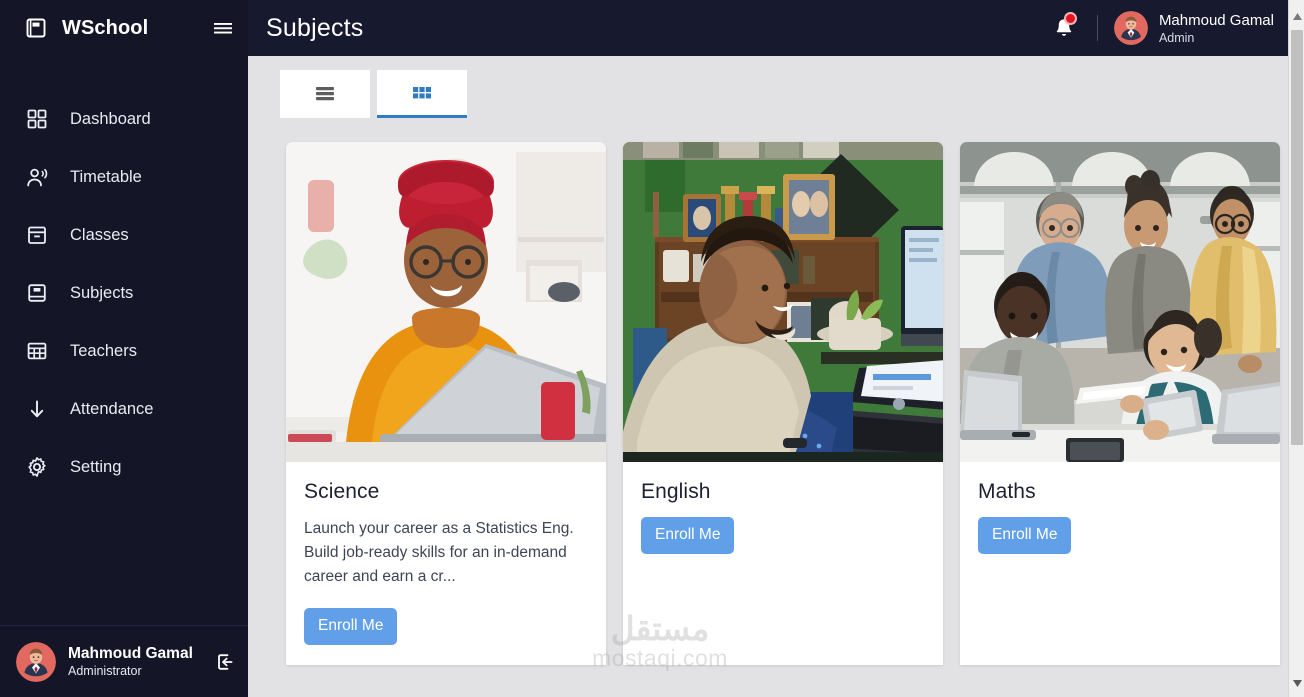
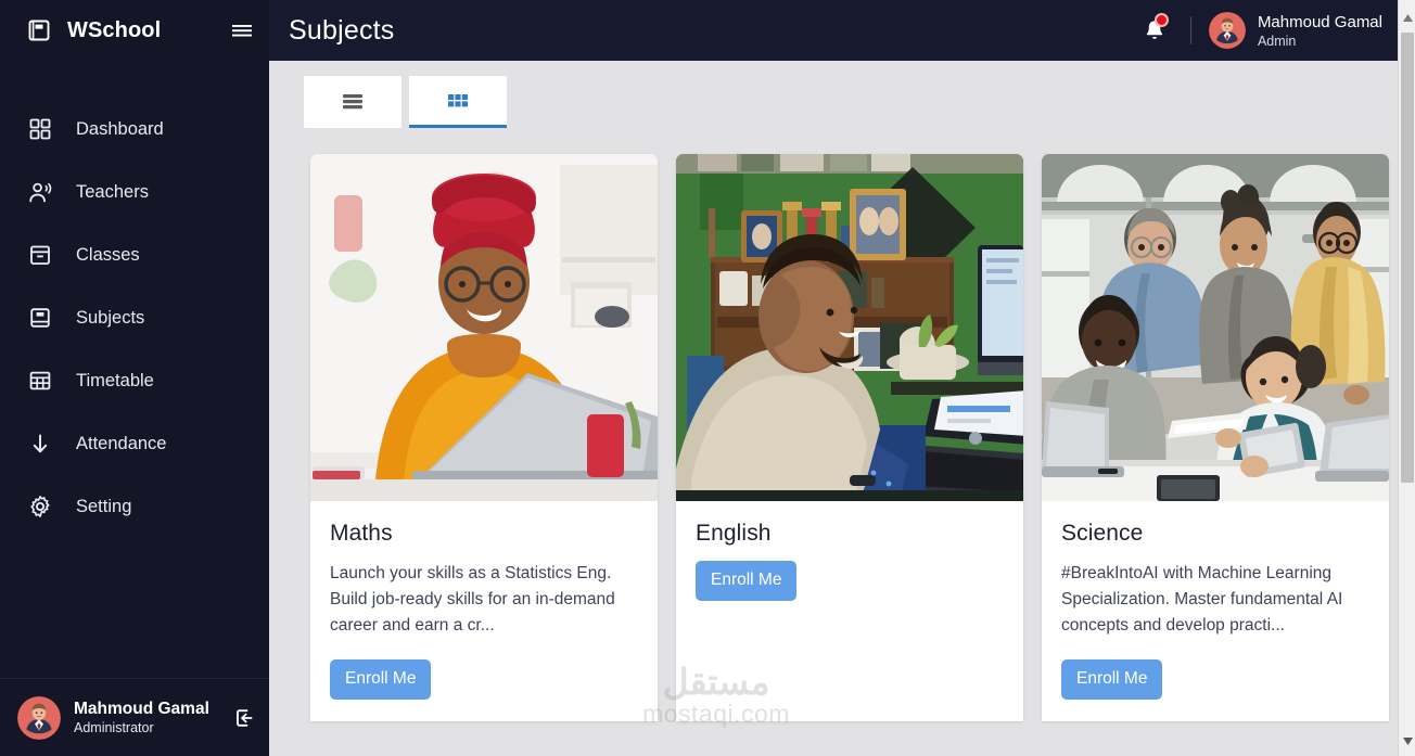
  WSchool
  Dashboard
- Timetable
+ Teachers
  Classes
  Subjects
- Teachers
+ Timetable
  Attendance
  Setting
  Mahmoud Gamal
  Administrator
  Subjects
  Mahmoud Gamal
  Admin
- Science
+ Maths
- Launch your career as a Statistics Eng. Build job-ready skills for an in-demand career and earn a cr...
+ Launch your skills as a Statistics Eng. Build job-ready skills for an in-demand career and earn a cr...
  Enroll Me
  English
  Enroll Me
- Maths
+ Science
+ #BreakIntoAI with Machine Learning Specialization. Master fundamental AI concepts and develop practi...
  Enroll Me
  مستقل
  mostaqi.com
